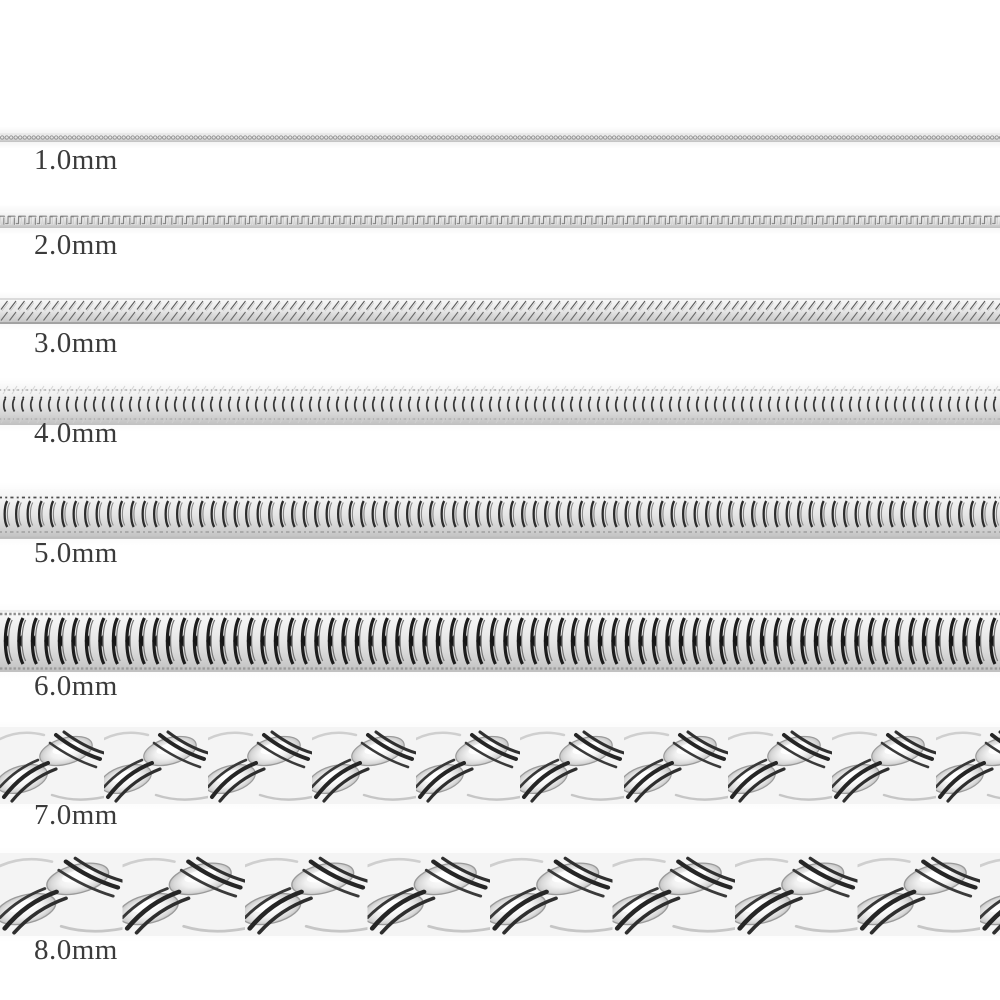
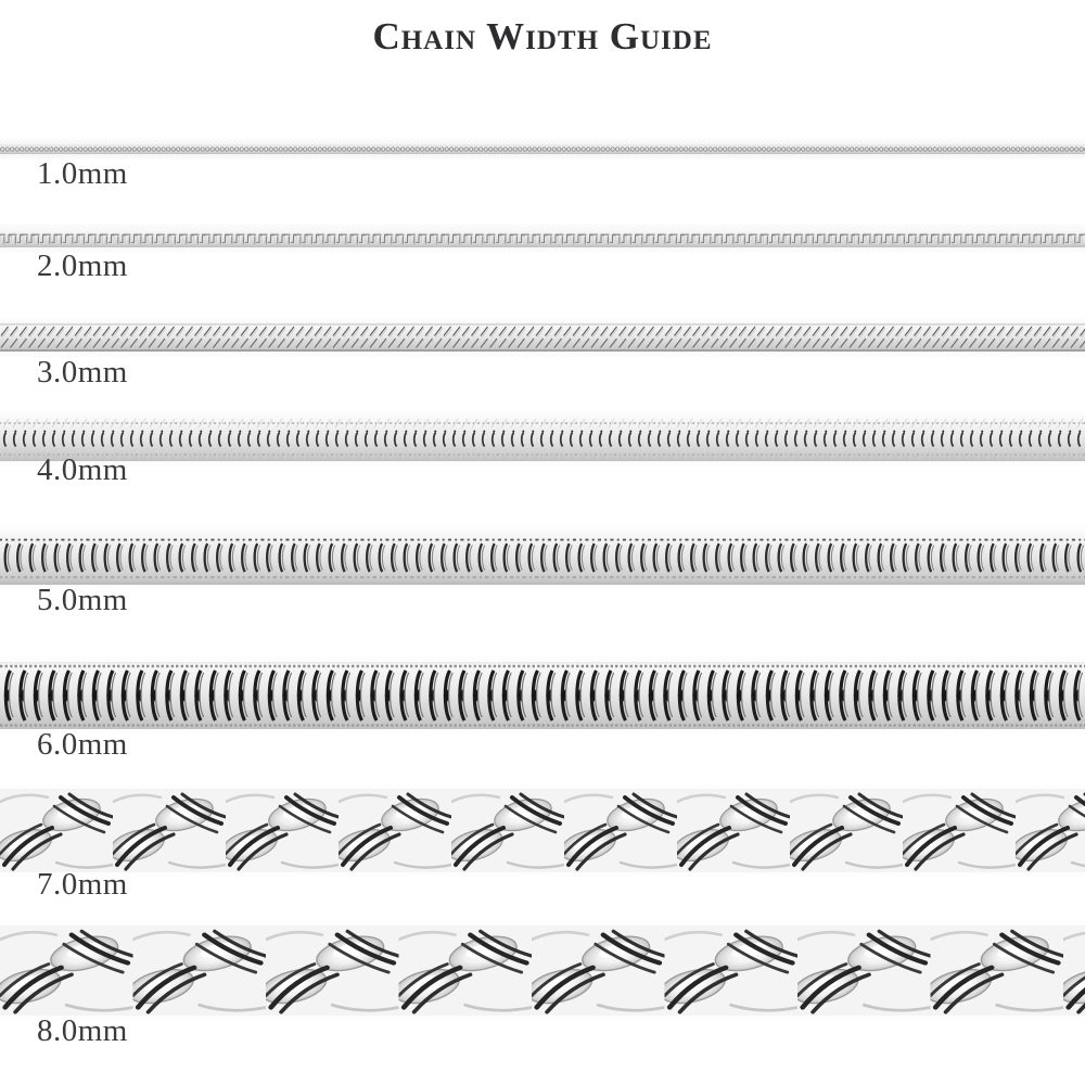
+ Chain Width Guide
  1.0mm
  2.0mm
  3.0mm
  4.0mm
  5.0mm
  6.0mm
  7.0mm
  8.0mm
